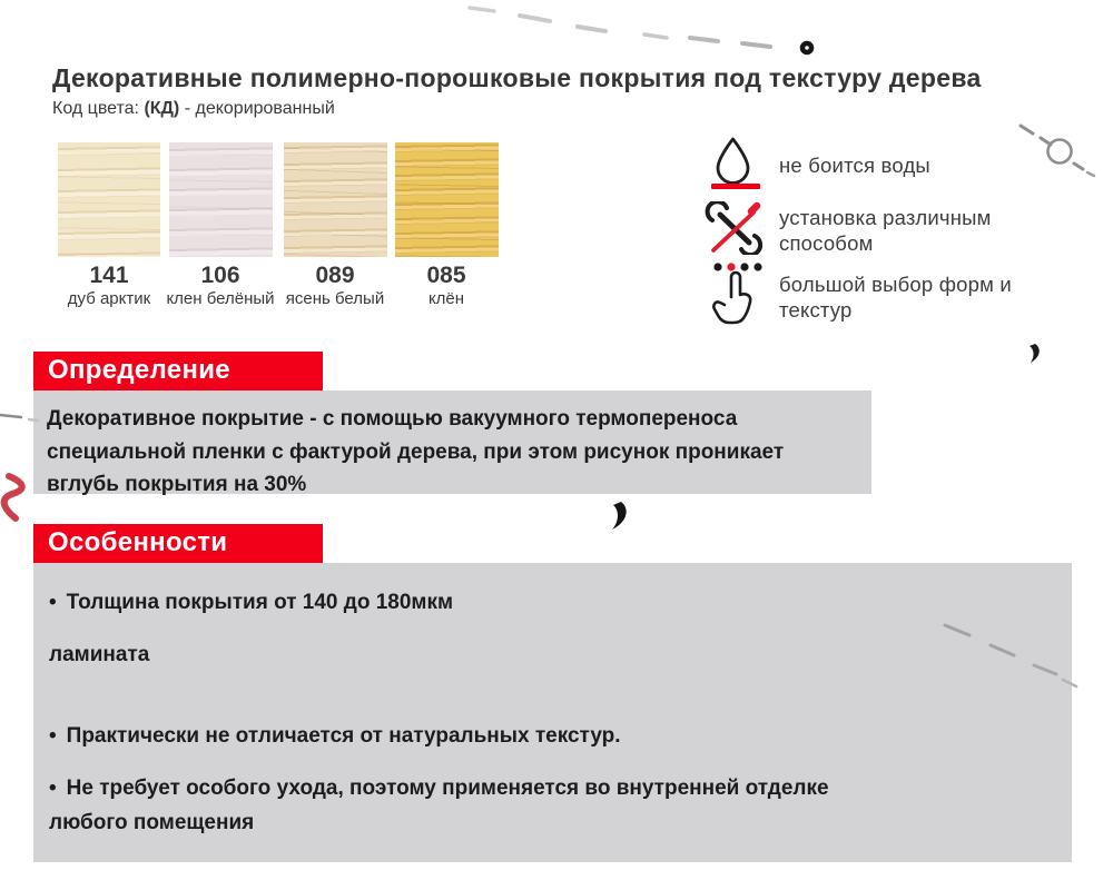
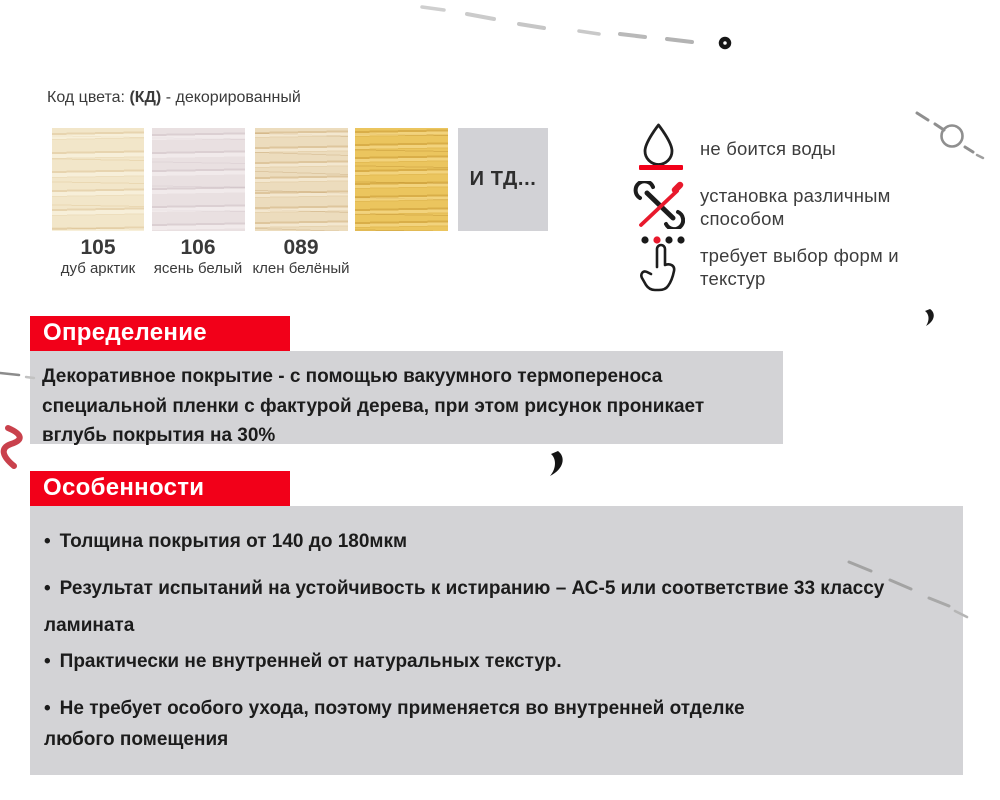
- Декоративные полимерно-порошковые покрытия под текстуру дерева
  Код цвета: (КД) - декорированный
+ И ТД...
- 141
+ 105
  дуб арктик
  106
- клен белёный
+ ясень белый
  089
- ясень белый
+ клен белёный
- 085
- клён
  не боится воды
  установка различным способом
- большой выбор форм и текстур
+ требует выбор форм и текстур
  Определение
  Декоративное покрытие - с помощью вакуумного термопереноса
  специальной пленки с фактурой дерева, при этом рисунок проникает
  вглубь покрытия на 30%
  Особенности
  Толщина покрытия от 140 до 180мкм
+ Результат испытаний на устойчивость к истиранию – АС-5 или соответствие 33 классу
  ламината
- Практически не отличается от натуральных текстур.
+ Практически не внутренней от натуральных текстур.
  Не требует особого ухода, поэтому применяется во внутренней отделке
  любого помещения
